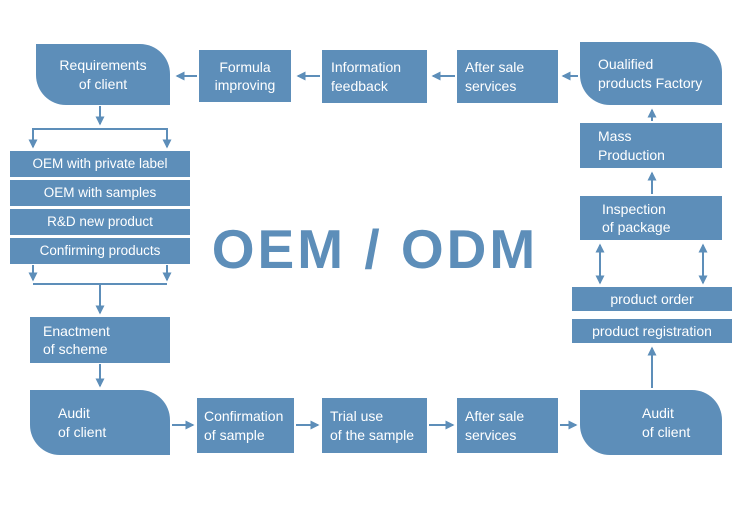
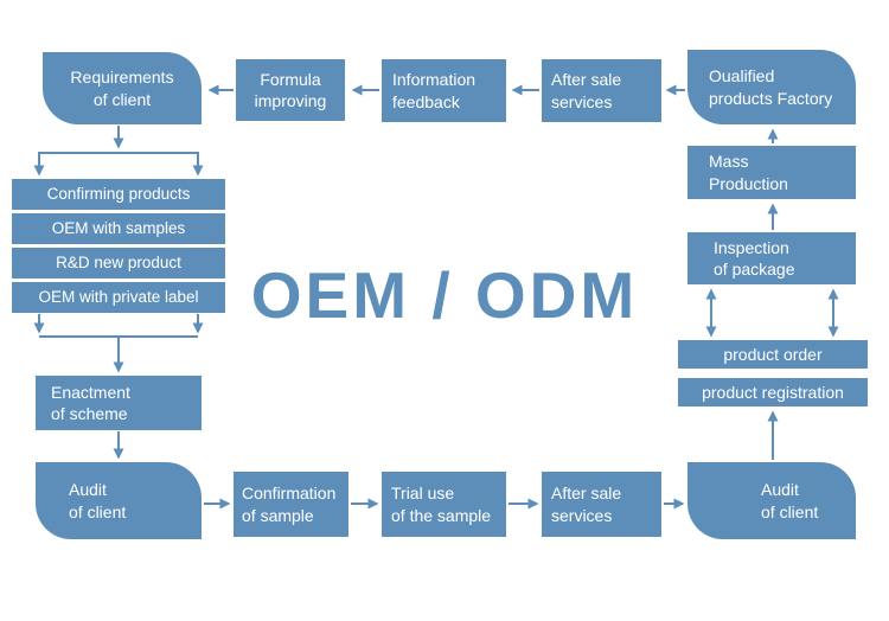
  Requirements
  of client
  Formula
  improving
  Information
  feedback
  After sale
  services
  Oualified
  products Factory
- OEM with private label
+ Confirming products
  OEM with samples
  R&D new product
- Confirming products
+ OEM with private label
  Enactment
  of scheme
  Audit
  of client
  Confirmation
  of sample
  Trial use
  of the sample
  After sale
  services
  Audit
  of client
  Mass
  Production
  Inspection
  of package
  product order
  product registration
  OEM / ODM
